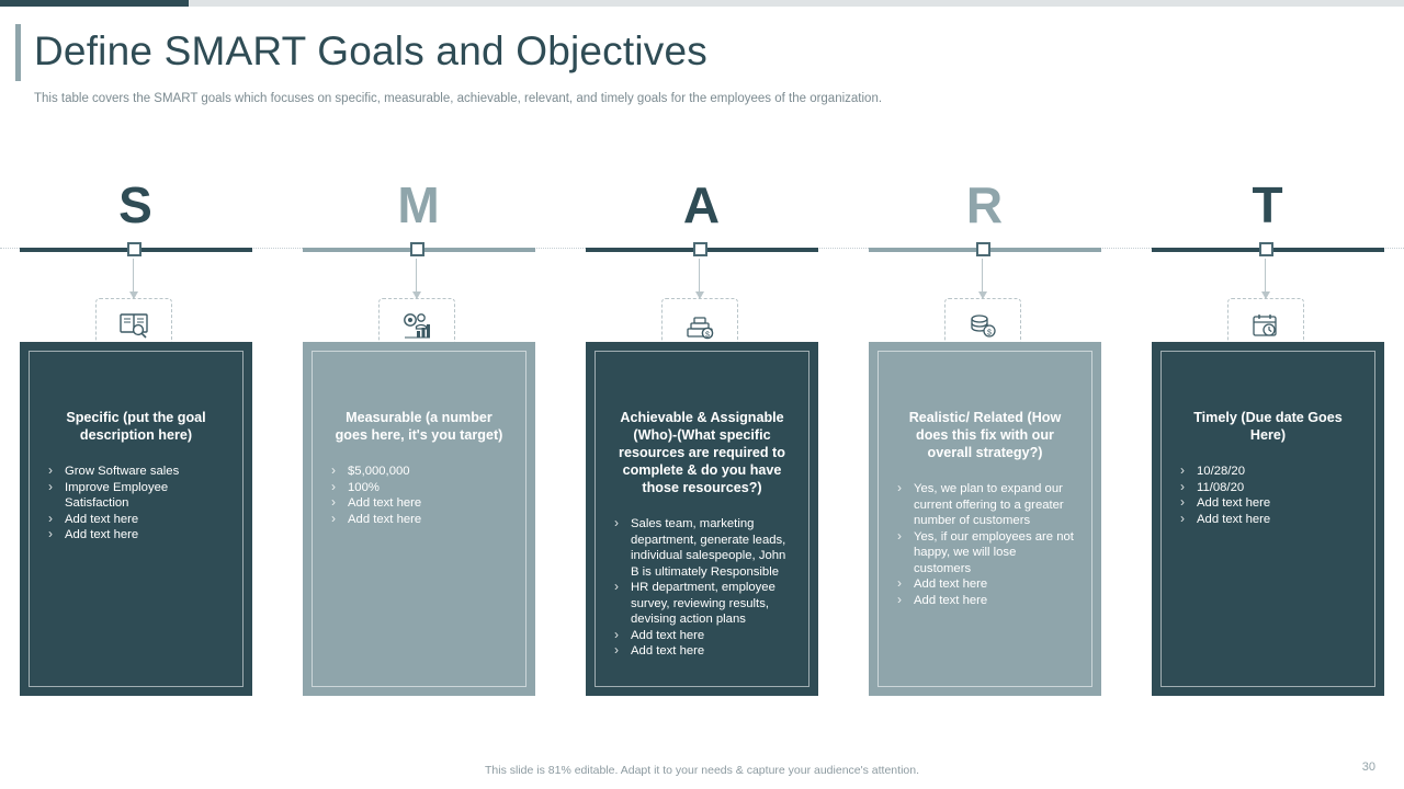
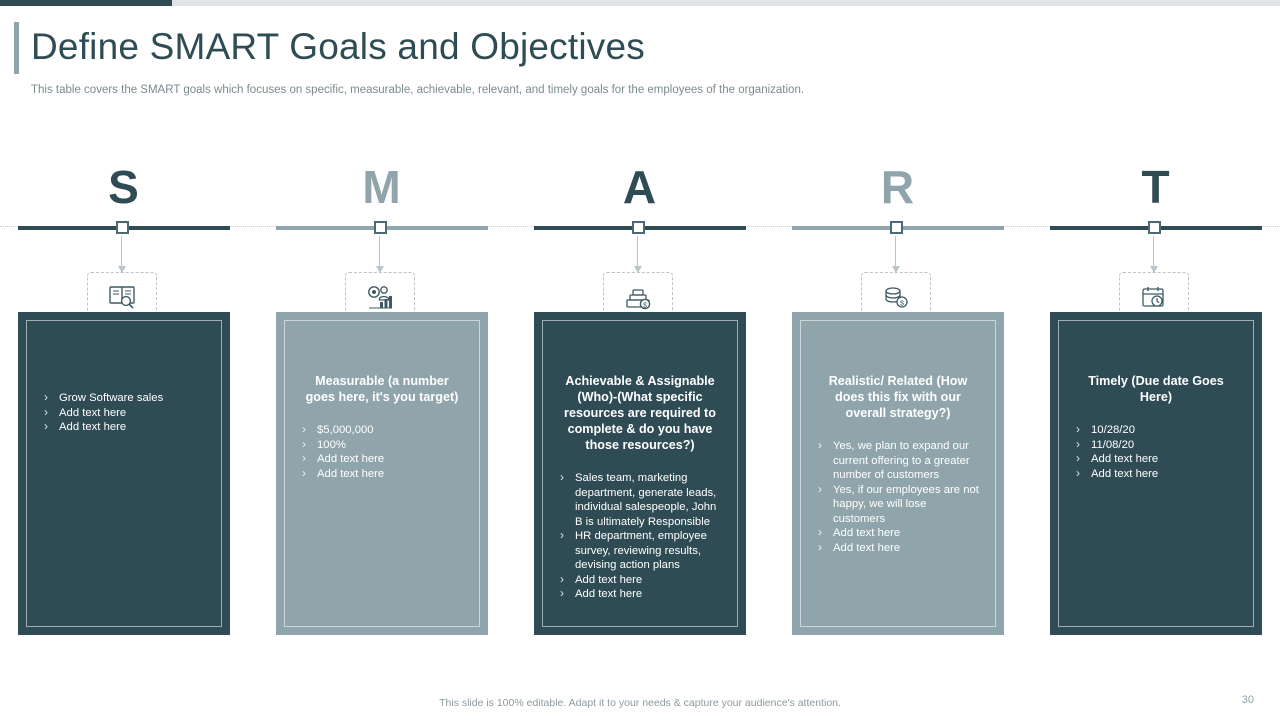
  Define SMART Goals and Objectives
  This table covers the SMART goals which focuses on specific, measurable, achievable, relevant, and timely goals for the employees of the organization.
  S
- Specific (put the goal description here)
  Grow Software sales
- Improve Employee Satisfaction
  Add text here
  Add text here
  M
  Measurable (a number goes here, it's you target)
  $5,000,000
  100%
  Add text here
  Add text here
  A
  Achievable & Assignable (Who)-(What specific resources are required to complete & do you have those resources?)
  Sales team, marketing department, generate leads, individual salespeople, John B is ultimately Responsible
  HR department, employee survey, reviewing results, devising action plans
  Add text here
  Add text here
  R
  Realistic/ Related (How does this fix with our overall strategy?)
  Yes, we plan to expand our current offering to a greater number of customers
  Yes, if our employees are not happy, we will lose customers
  Add text here
  Add text here
  T
  Timely (Due date Goes Here)
  10/28/20
  11/08/20
  Add text here
  Add text here
- This slide is 81% editable. Adapt it to your needs & capture your audience's attention.
+ This slide is 100% editable. Adapt it to your needs & capture your audience's attention.
  30
